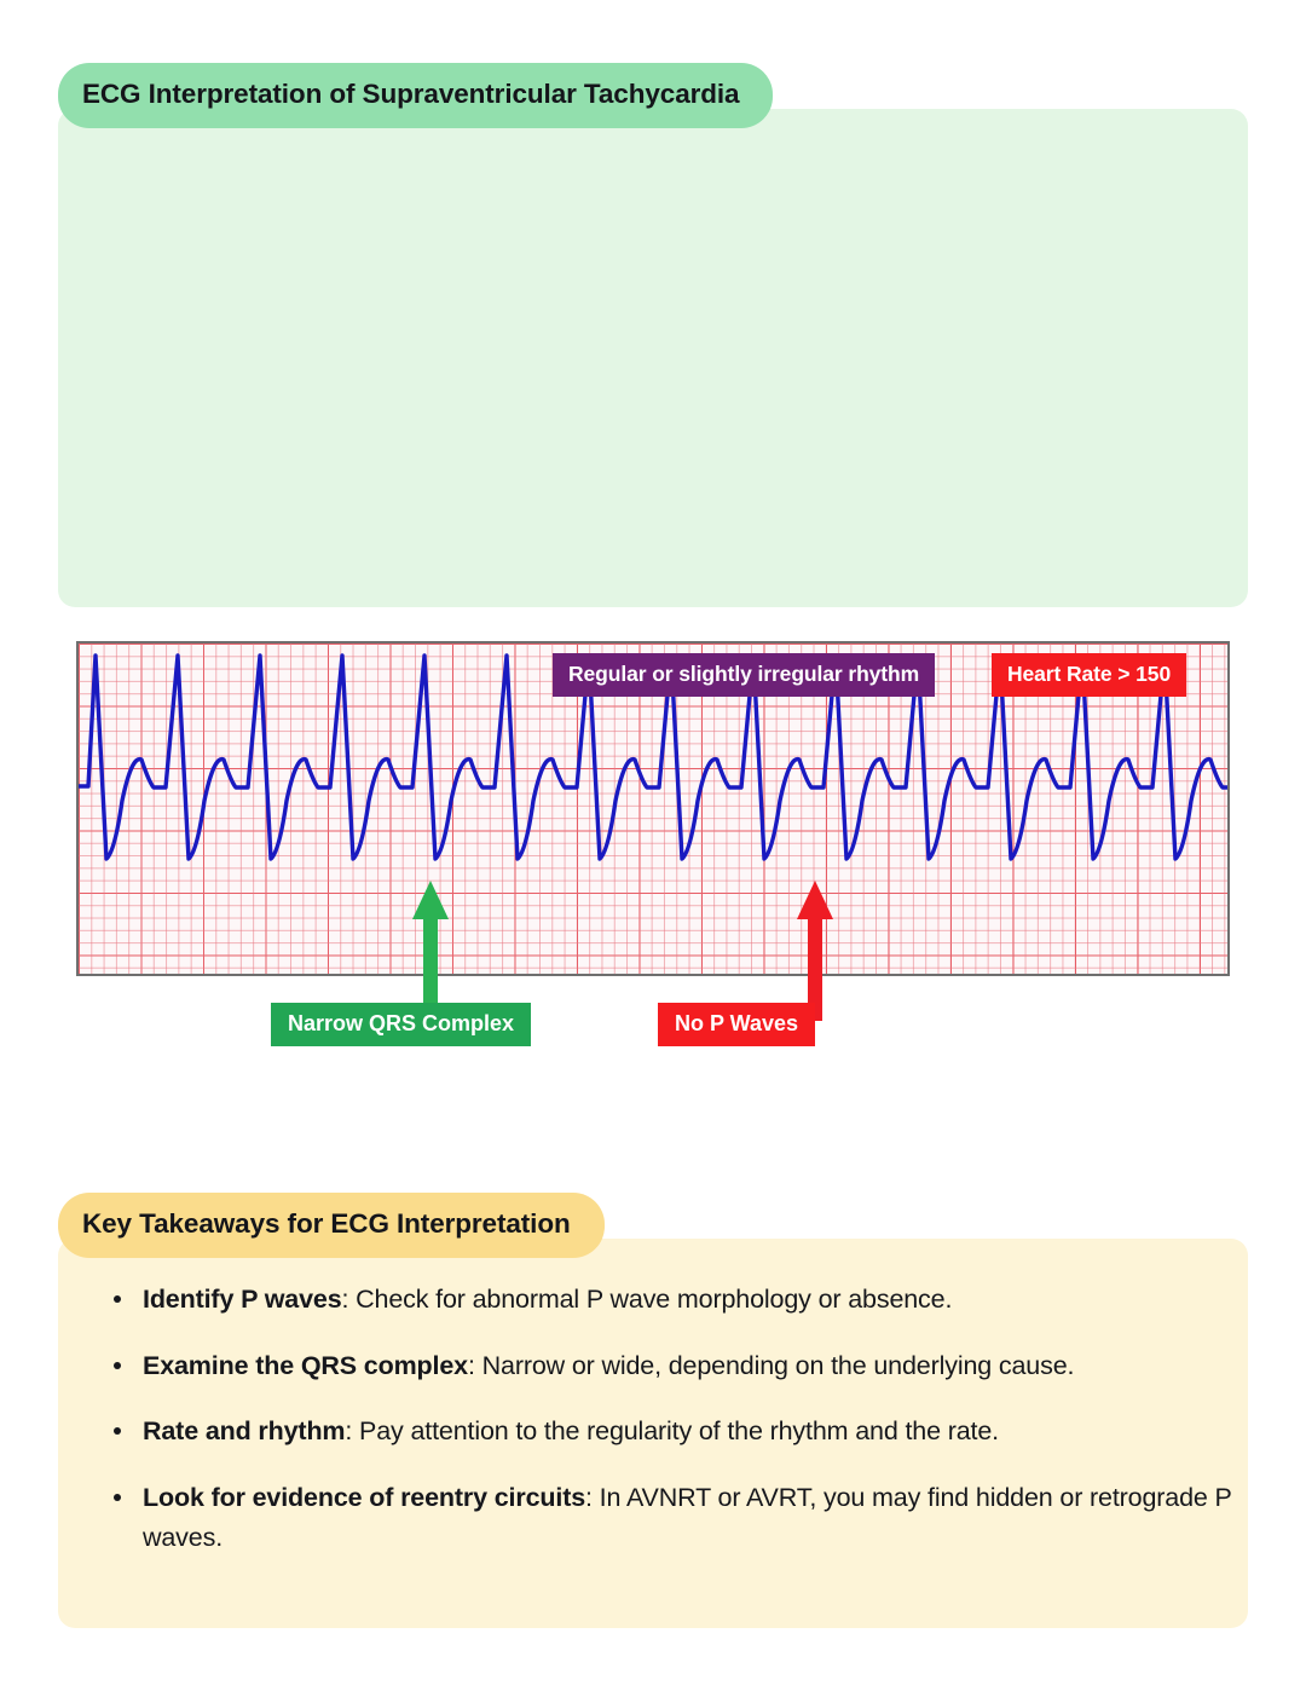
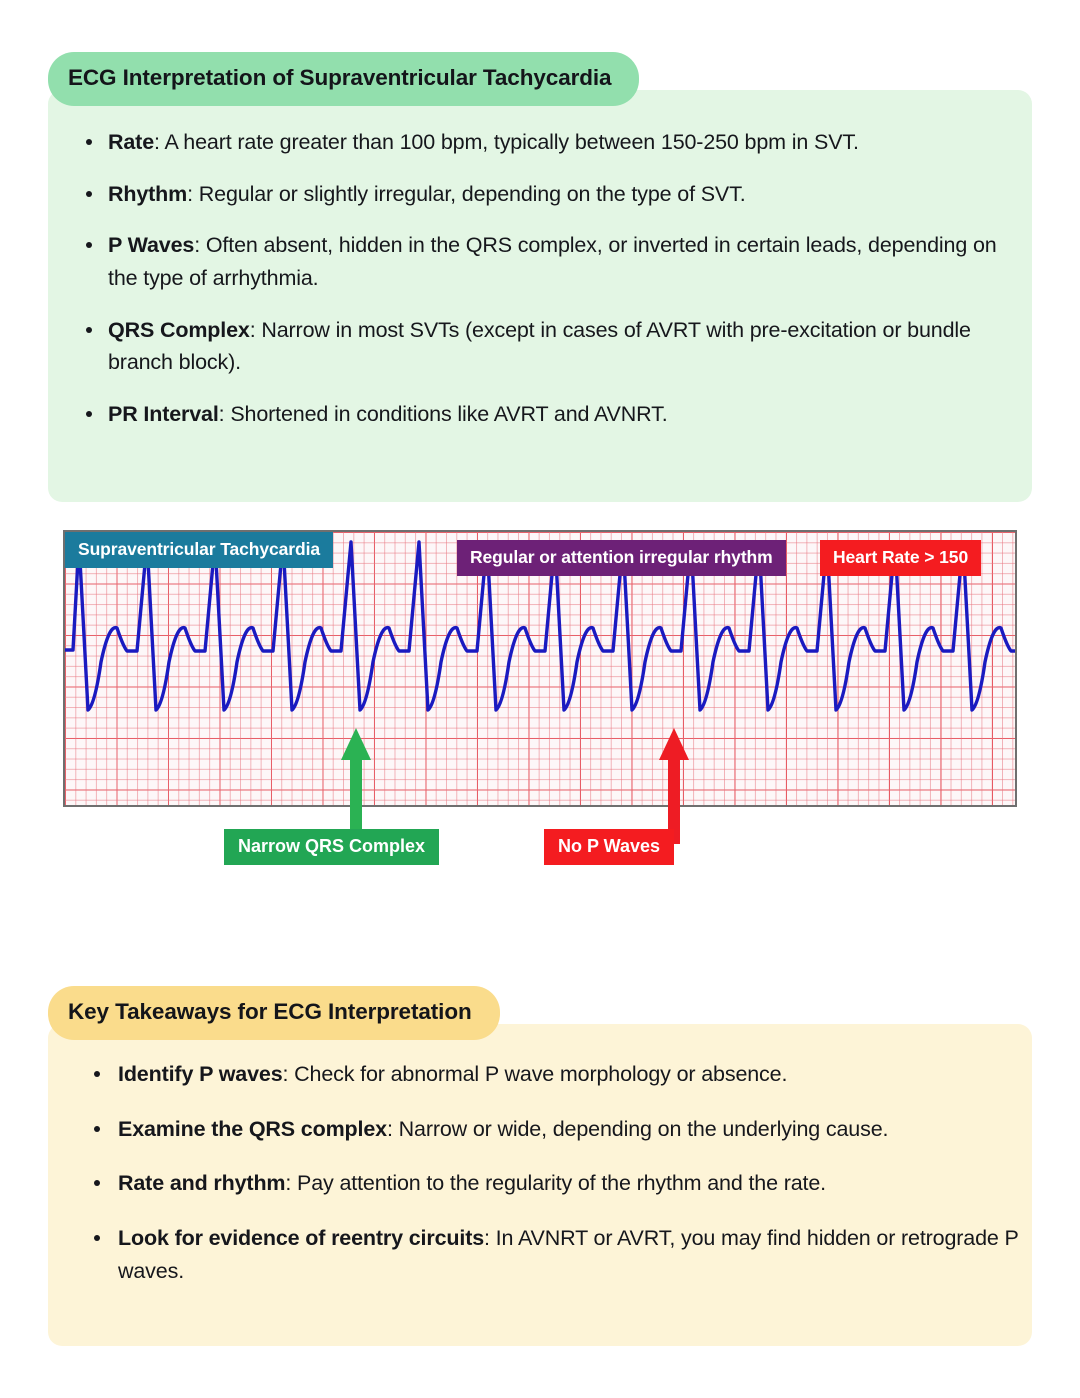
  ECG Interpretation of Supraventricular Tachycardia
+ Rate: A heart rate greater than 100 bpm, typically between 150-250 bpm in SVT.
+ Rhythm: Regular or slightly irregular, depending on the type of SVT.
+ P Waves: Often absent, hidden in the QRS complex, or inverted in certain leads, depending on the type of arrhythmia.
+ QRS Complex: Narrow in most SVTs (except in cases of AVRT with pre-excitation or bundle branch block).
+ PR Interval: Shortened in conditions like AVRT and AVNRT.
+ Supraventricular Tachycardia
- Regular or slightly irregular rhythm
+ Regular or attention irregular rhythm
  Heart Rate > 150
  Narrow QRS Complex
  No P Waves
  Key Takeaways for ECG Interpretation
  Identify P waves: Check for abnormal P wave morphology or absence.
  Examine the QRS complex: Narrow or wide, depending on the underlying cause.
  Rate and rhythm: Pay attention to the regularity of the rhythm and the rate.
  Look for evidence of reentry circuits: In AVNRT or AVRT, you may find hidden or retrograde P waves.
